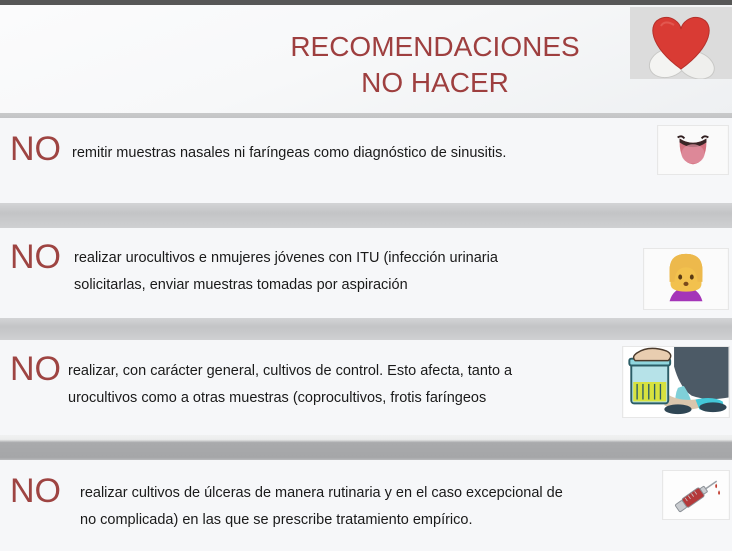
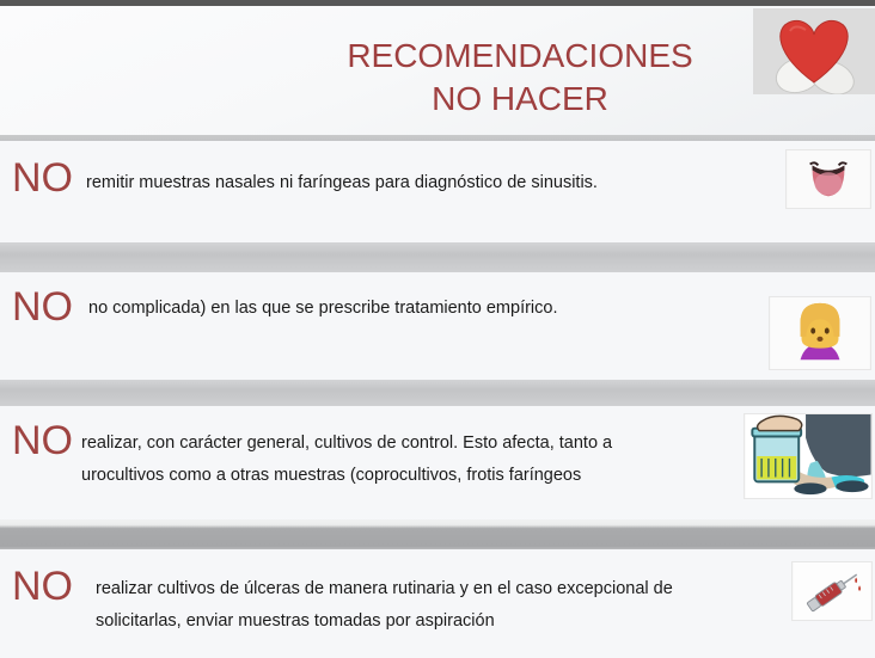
  RECOMENDACIONES
  NO HACER
  NO
- remitir muestras nasales ni faríngeas como diagnóstico de sinusitis.
+ remitir muestras nasales ni faríngeas para diagnóstico de sinusitis.
  NO
- realizar urocultivos e nmujeres jóvenes con ITU (infección urinaria
- solicitarlas, enviar muestras tomadas por aspiración
+ no complicada) en las que se prescribe tratamiento empírico.
  NO
  realizar, con carácter general, cultivos de control. Esto afecta, tanto a
  urocultivos como a otras muestras (coprocultivos, frotis faríngeos
  NO
  realizar cultivos de úlceras de manera rutinaria y en el caso excepcional de
- no complicada) en las que se prescribe tratamiento empírico.
+ solicitarlas, enviar muestras tomadas por aspiración
